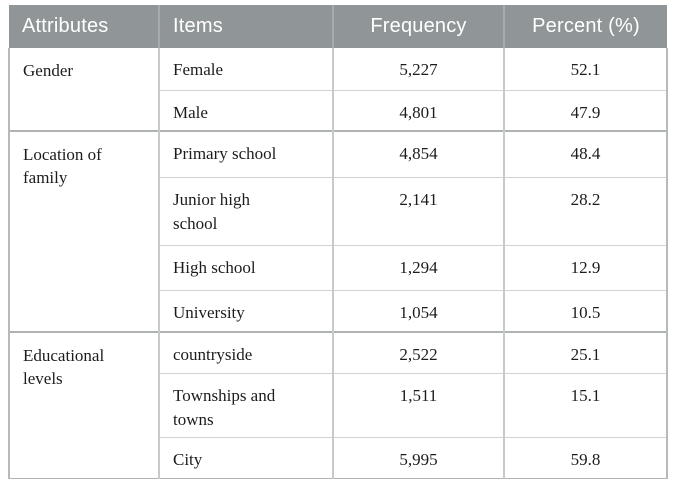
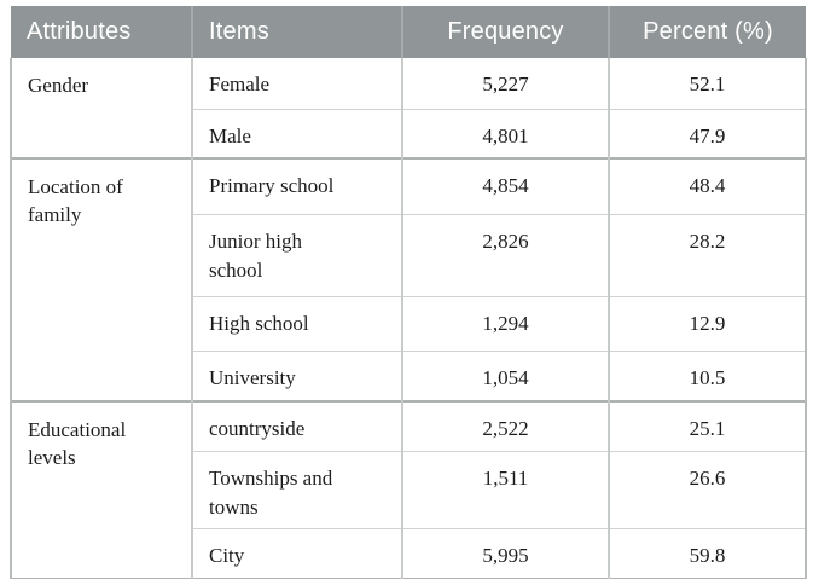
  Attributes	Items	Frequency	Percent (%)
  Gender	Female	5,227	52.1
  Male	4,801	47.9
  Location of family	Primary school	4,854	48.4
- Junior high school	2,141	28.2
+ Junior high school	2,826	28.2
  High school	1,294	12.9
  University	1,054	10.5
  Educational levels	countryside	2,522	25.1
- Townships and towns	1,511	15.1
+ Townships and towns	1,511	26.6
  City	5,995	59.8
